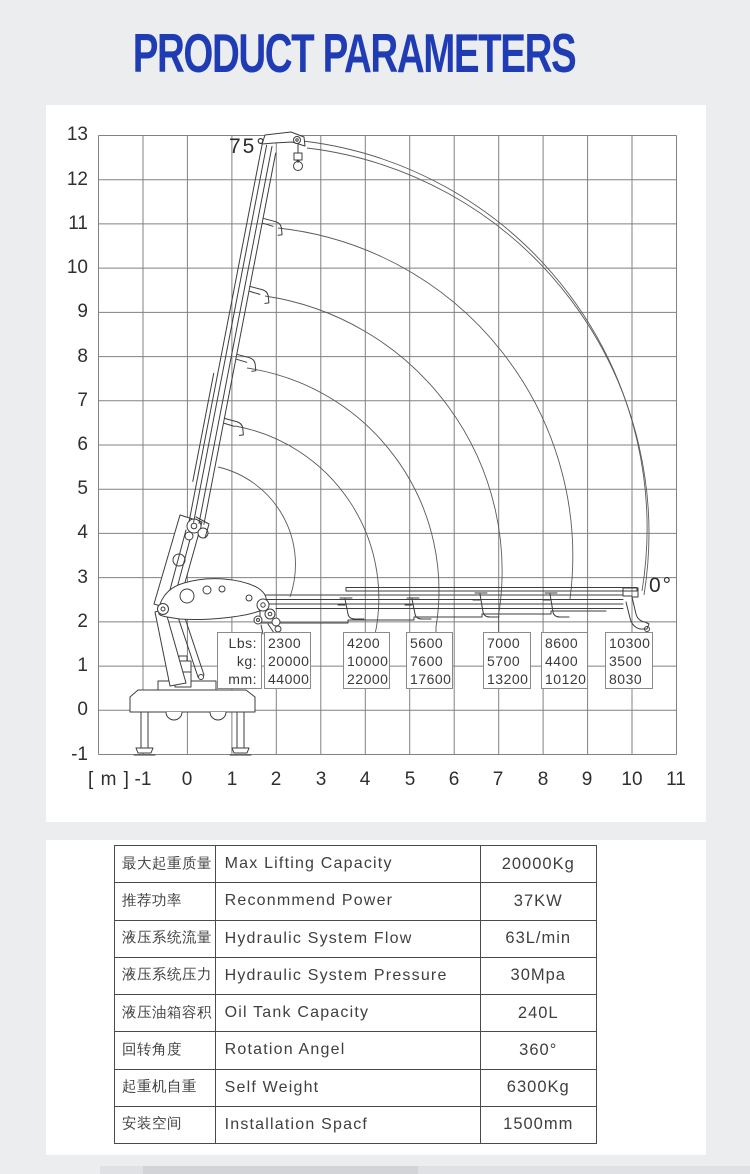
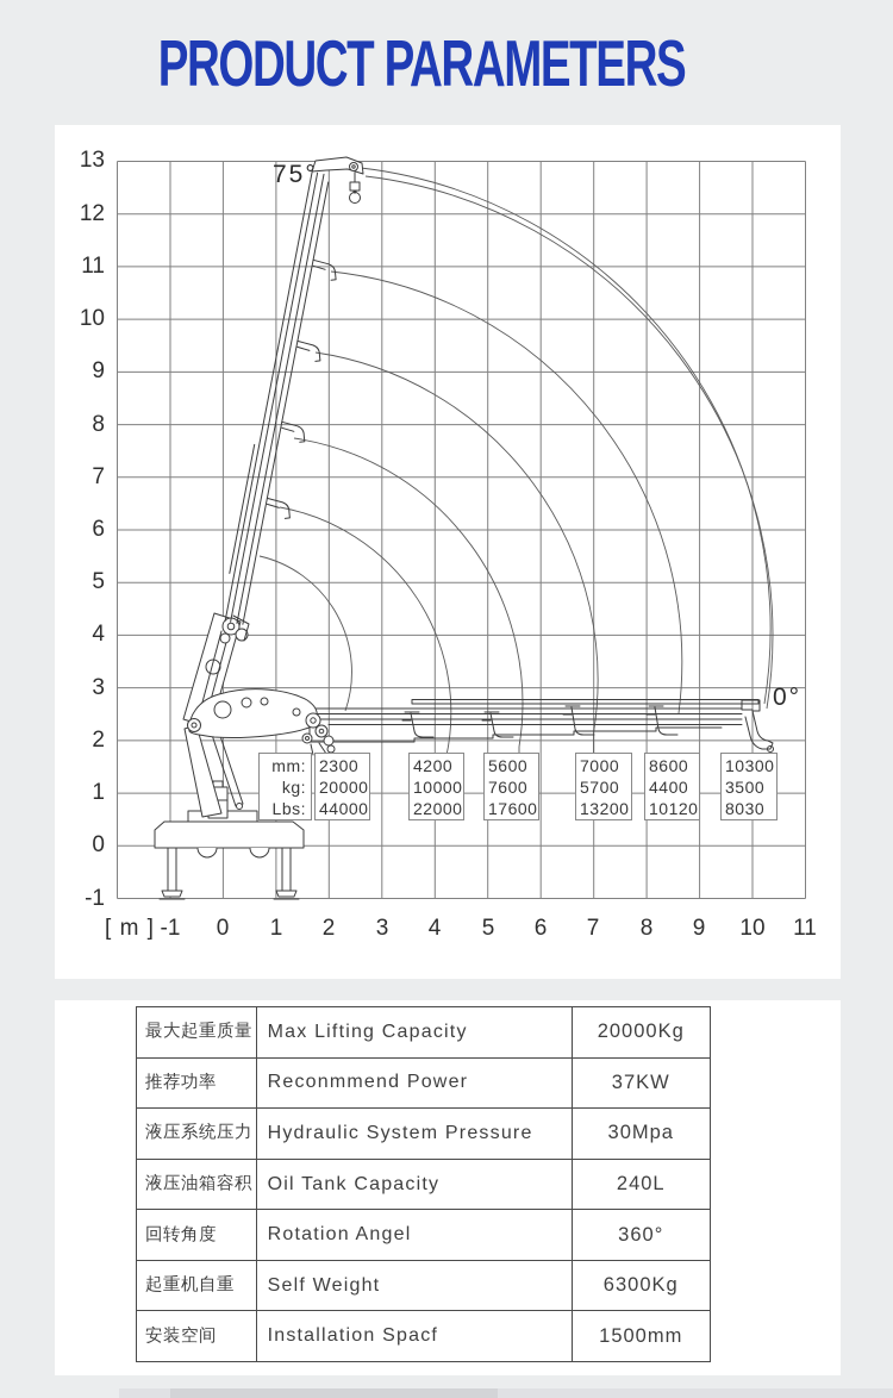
  PRODUCT PARAMETERS
  13
  12
  11
  10
  9
  8
  7
  6
  5
  4
  3
  2
  1
  0
  -1
  [ m ]
  -1
  0
  1
  2
  3
  4
  5
  6
  7
  8
  9
  10
  11
  75°
  0°
- Lbs:
+ mm:
  kg:
- mm:
+ Lbs:
  2300
  20000
  44000
  4200
  10000
  22000
  5600
  7600
  17600
  7000
  5700
  13200
  8600
  4400
  10120
  10300
  3500
  8030
  最大起重质量
  Max Lifting Capacity
  20000Kg
  推荐功率
  Reconmmend Power
  37KW
- 液压系统流量
- Hydraulic System Flow
- 63L/min
  液压系统压力
  Hydraulic System Pressure
  30Mpa
  液压油箱容积
  Oil Tank Capacity
  240L
  回转角度
  Rotation Angel
  360°
  起重机自重
  Self Weight
  6300Kg
  安装空间
  Installation Spacf
  1500mm
